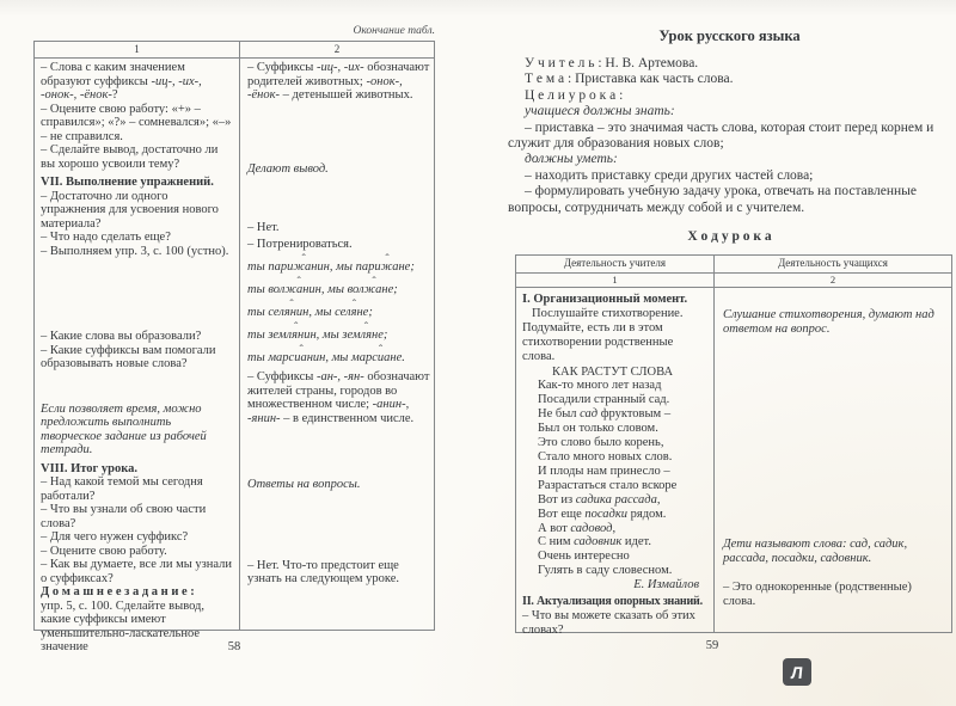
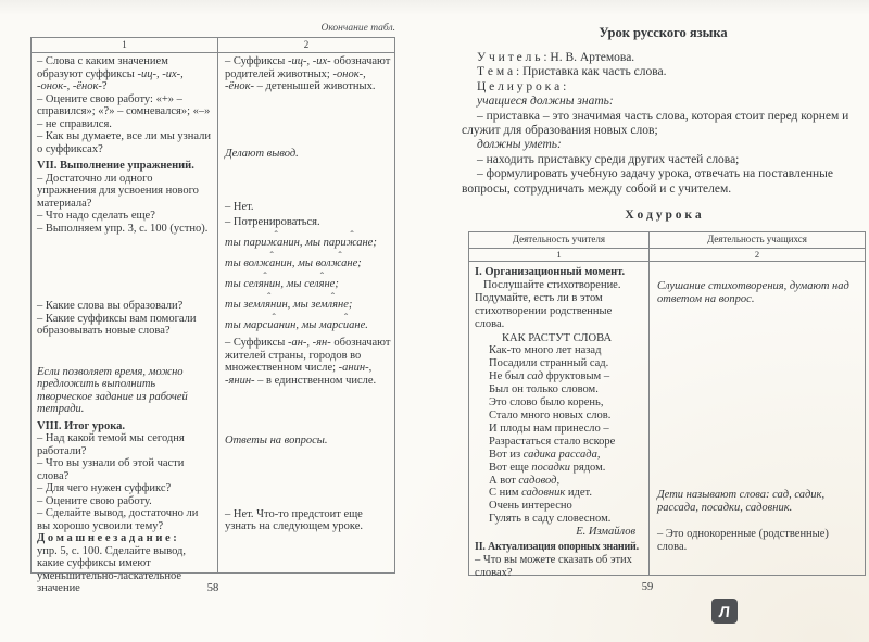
  Окончание табл.
  1
  2
  – Слова с каким значением образуют суффиксы -иц-, -их-, -онок-, -ёнок-?
  – Оцените свою работу: «+» – справился»; «?» – сомневался»; «–» – не справился.
- – Сделайте вывод, достаточно ли вы хорошо усвоили тему?
+ – Как вы думаете, все ли мы узнали о суффиксах?
  VII. Выполнение упражнений.
  – Достаточно ли одного упражнения для усвоения нового материала?
  – Что надо сделать еще?
  – Выполняем упр. 3, с. 100 (устно).
  – Какие слова вы образовали?
  – Какие суффиксы вам помогали образовывать новые слова?
  Если позволяет время, можно предложить выполнить творческое задание из рабочей тетради.
  VIII. Итог урока.
  – Над какой темой мы сегодня работали?
- – Что вы узнали об свою части слова?
+ – Что вы узнали об этой части слова?
  – Для чего нужен суффикс?
  – Оцените свою работу.
- – Как вы думаете, все ли мы узнали о суффиксах?
+ – Сделайте вывод, достаточно ли вы хорошо усвоили тему?
  Д о м а ш н е е з а д а н и е :
  упр. 5, с. 100. Сделайте вывод, какие суффиксы имеют уменьшительно-ласкательное значение
  – Суффиксы -иц-, -их- обозначают родителей животных; -онок-, -ёнок- – детенышей животных.
  Делают вывод.
  – Нет.
  – Потренироваться.
  ты парижанин, мы парижане;
  ты волжанин, мы волжане;
  ты селянин, мы селяне;
  ты землянин, мы земляне;
  ты марсианин, мы марсиане.
  – Суффиксы -ан-, -ян- обозначают жителей страны, городов во множественном числе; -анин-, -янин- – в единственном числе.
  Ответы на вопросы.
  – Нет. Что-то предстоит еще узнать на следующем уроке.
  58
  Урок русского языка
  У ч и т е л ь : Н. В. Артемова.
  Т е м а : Приставка как часть слова.
  Ц е л и у р о к а :
  учащиеся должны знать:
  – приставка – это значимая часть слова, которая стоит перед корнем и служит для образования новых слов;
  должны уметь:
  – находить приставку среди других частей слова;
  – формулировать учебную задачу урока, отвечать на поставленные вопросы, сотрудничать между собой и с учителем.
  Х о д у р о к а
  Деятельность учителя
  Деятельность учащихся
  1
  2
  I. Организационный момент.
  Послушайте стихотворение. Подумайте, есть ли в этом стихотворении родственные слова.
  КАК РАСТУТ СЛОВА
  Как-то много лет назад
  Посадили странный сад.
  Не был сад фруктовым –
  Был он только словом.
  Это слово было корень,
  Стало много новых слов.
  И плоды нам принесло –
  Разрастаться стало вскоре
  Вот из садика рассада,
  Вот еще посадки рядом.
  А вот садовод,
  С ним садовник идет.
  Очень интересно
  Гулять в саду словесном.
  Е. Измайлов
  II. Актуализация опорных знаний.
  – Что вы можете сказать об этих словах?
  Слушание стихотворения, думают над ответом на вопрос.
  Дети называют слова: сад, садик, рассада, посадки, садовник.
  – Это однокоренные (родственные) слова.
  59
